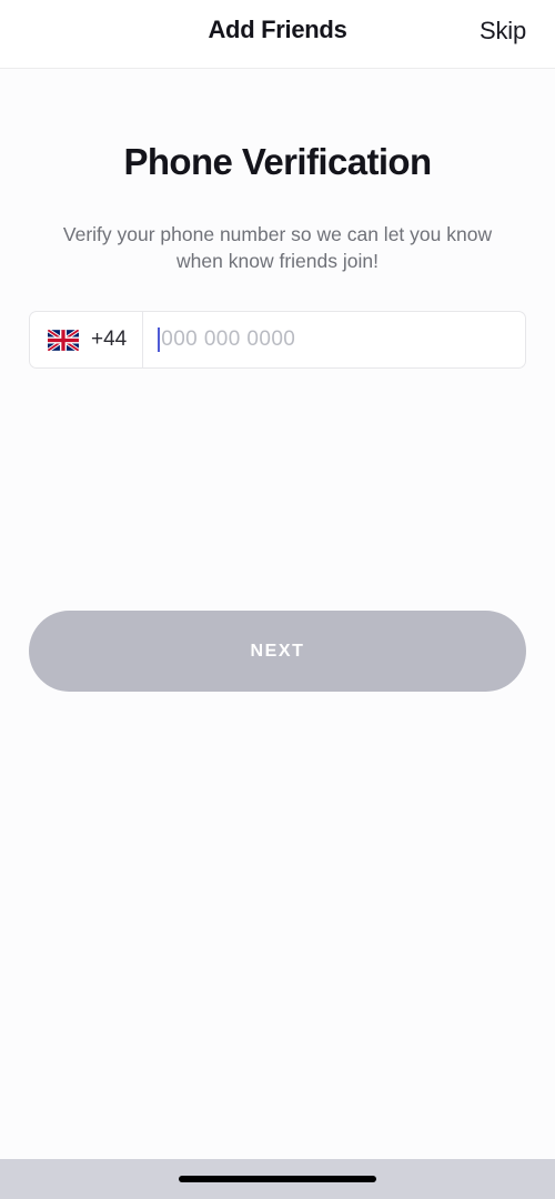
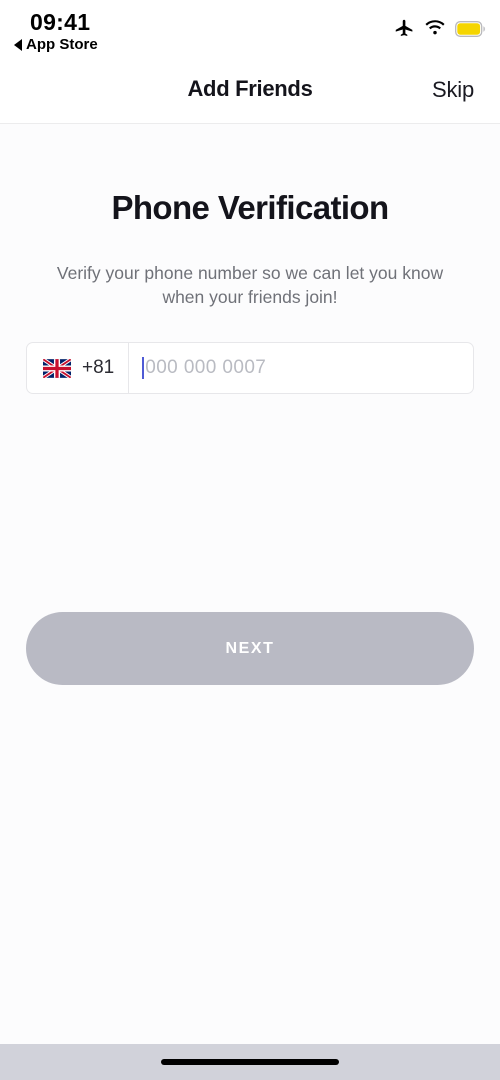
+ 09:41
+ App Store
  Add Friends
  Skip
  Phone Verification
- Verify your phone number so we can let you know when know friends join!
+ Verify your phone number so we can let you know when your friends join!
- +44
+ +81
- 000 000 0000
+ 000 000 0007
  NEXT
